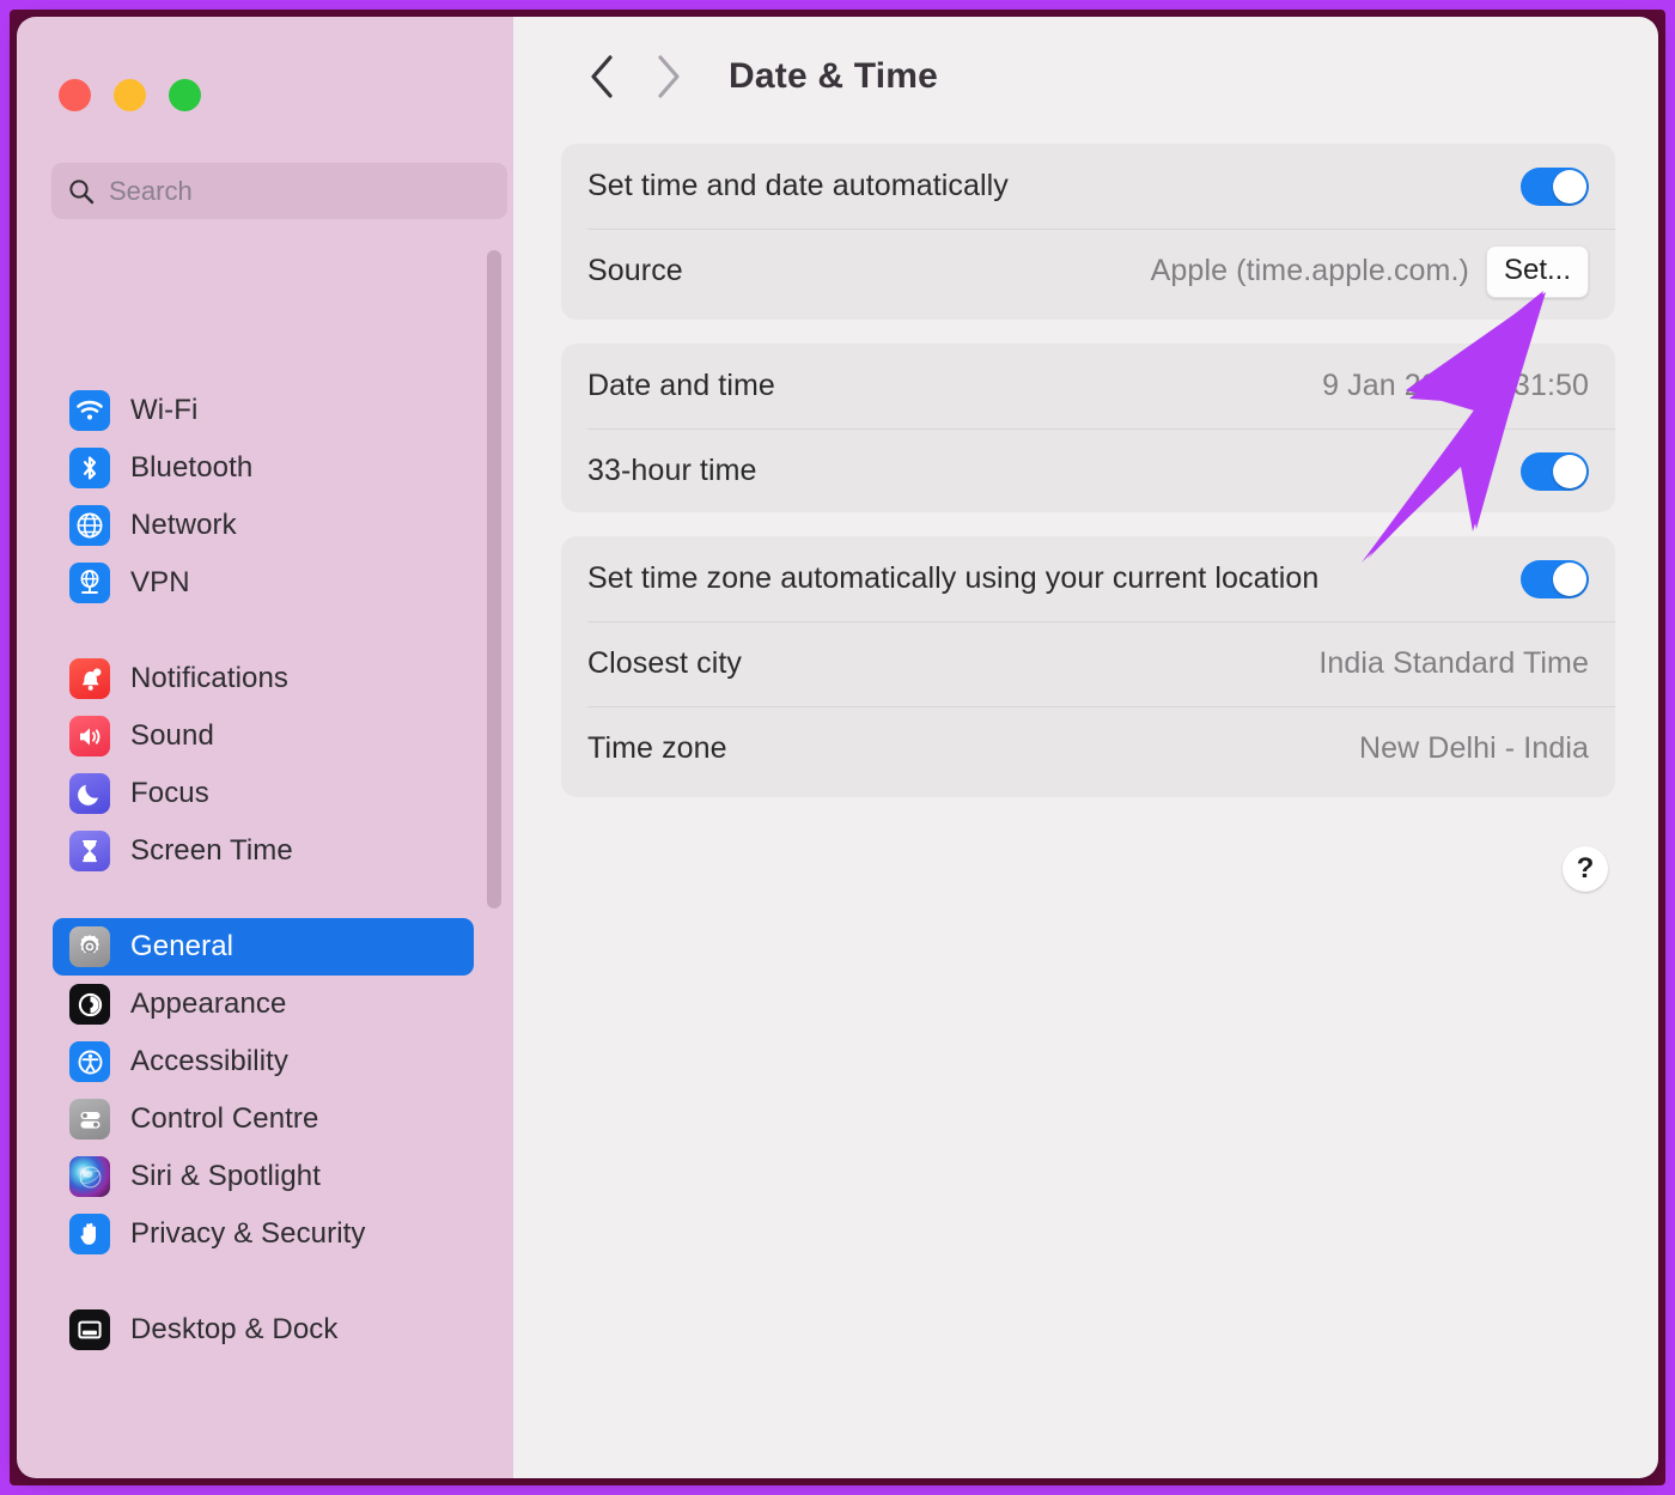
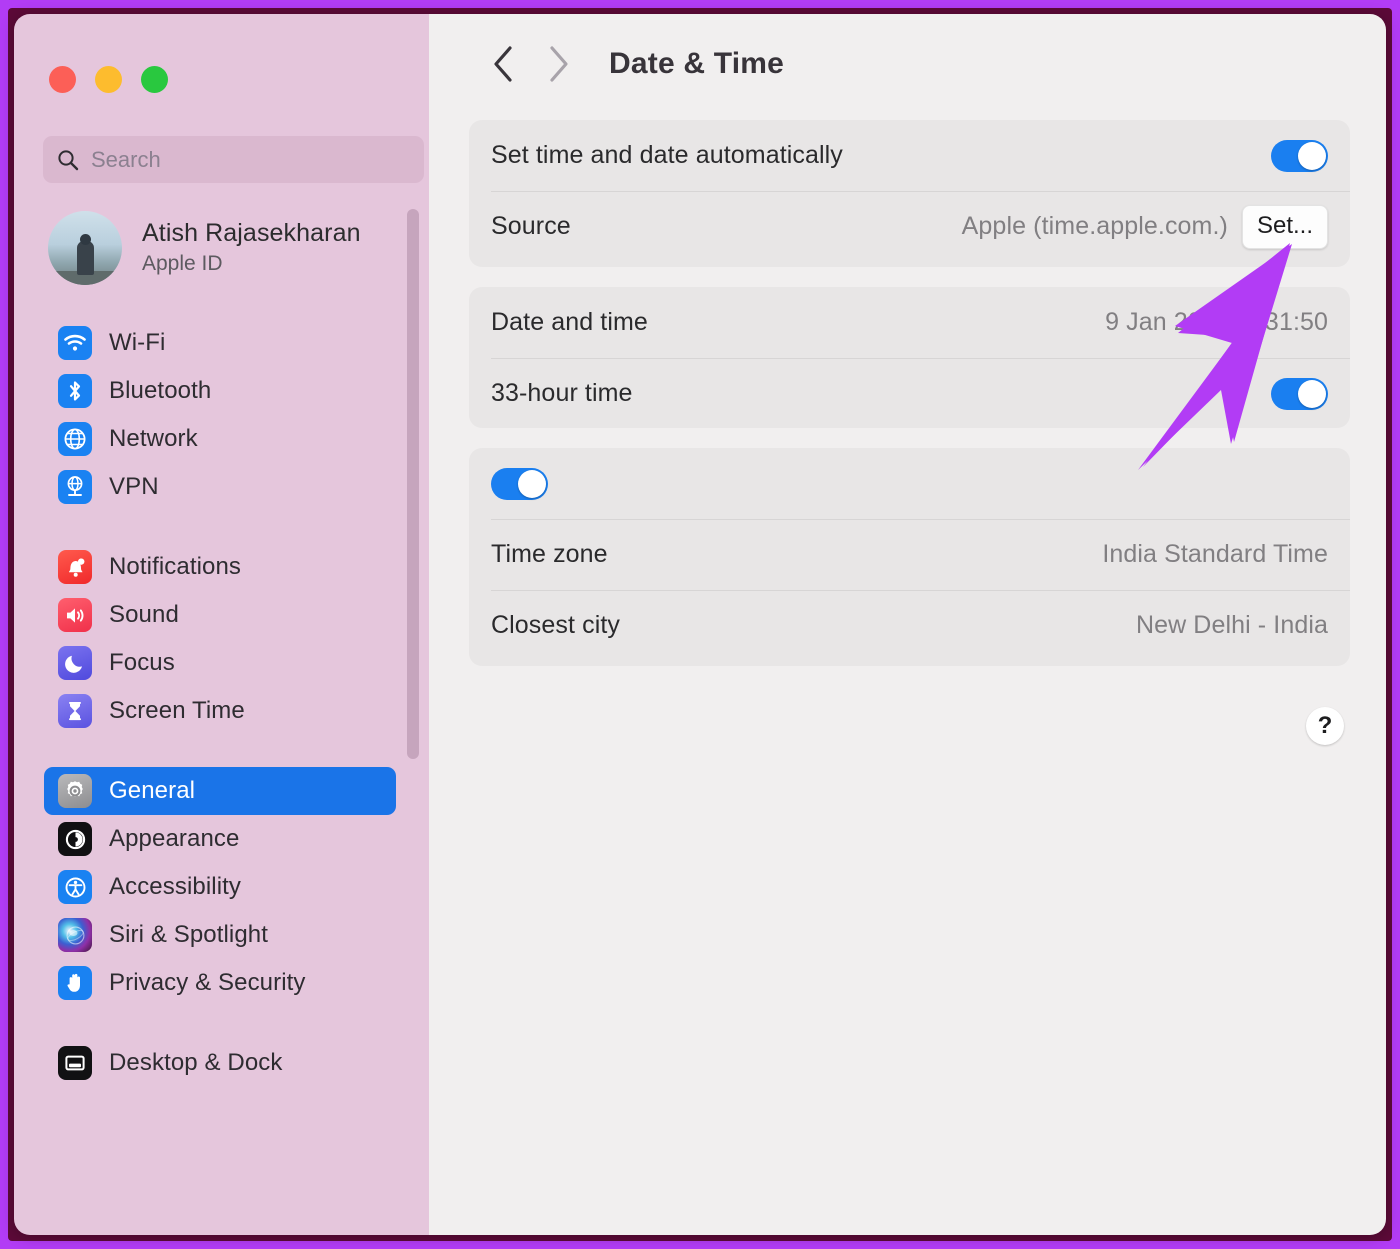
  Search
+ Atish Rajasekharan
+ Apple ID
  Wi-Fi
  Bluetooth
  Network
  VPN
  Notifications
  Sound
  Focus
  Screen Time
  General
  Appearance
  Accessibility
- Control Centre
  Siri & Spotlight
  Privacy & Security
  Desktop & Dock
  Date & Time
  Set time and date automatically
  Source
  Apple (time.apple.com.)
  Set...
  Date and time
  33-hour time
- Set time zone automatically using your current location
- Closest city
+ Time zone
  India Standard Time
- Time zone
+ Closest city
  New Delhi - India
  ?
